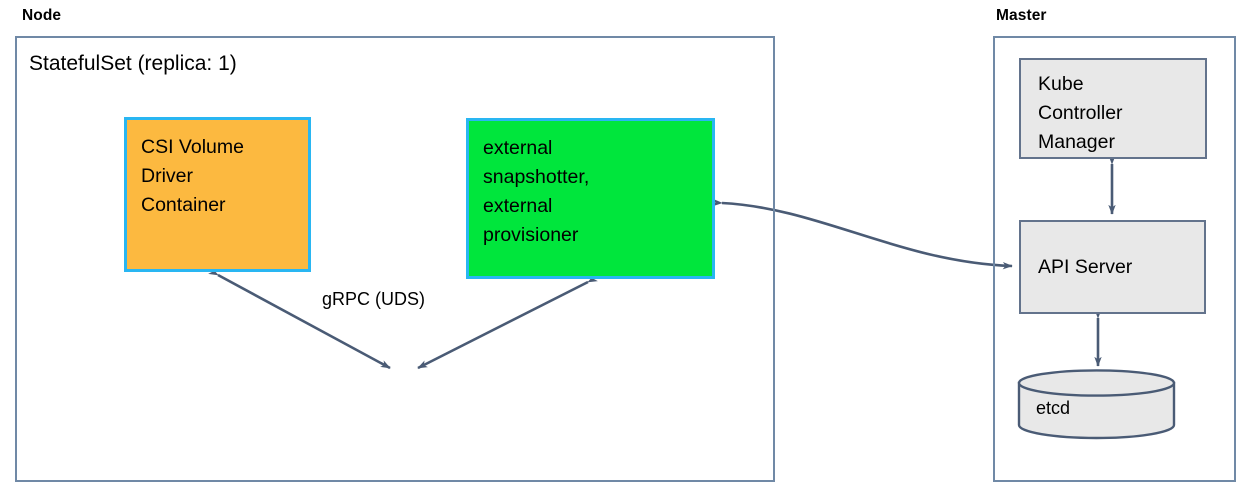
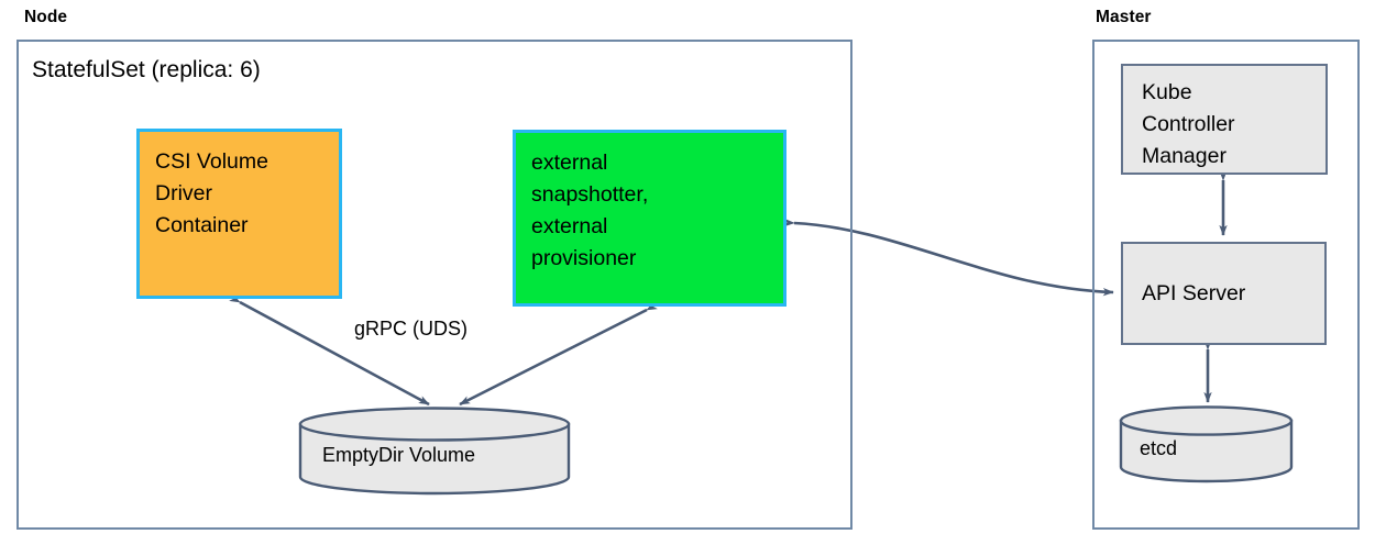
  Node
- StatefulSet (replica: 1)
+ StatefulSet (replica: 6)
  CSI Volume
  Driver
  Container
  external
  snapshotter,
  external
  provisioner
  gRPC (UDS)
+ EmptyDir Volume
  Master
  Kube
  Controller
  Manager
  API Server
  etcd
